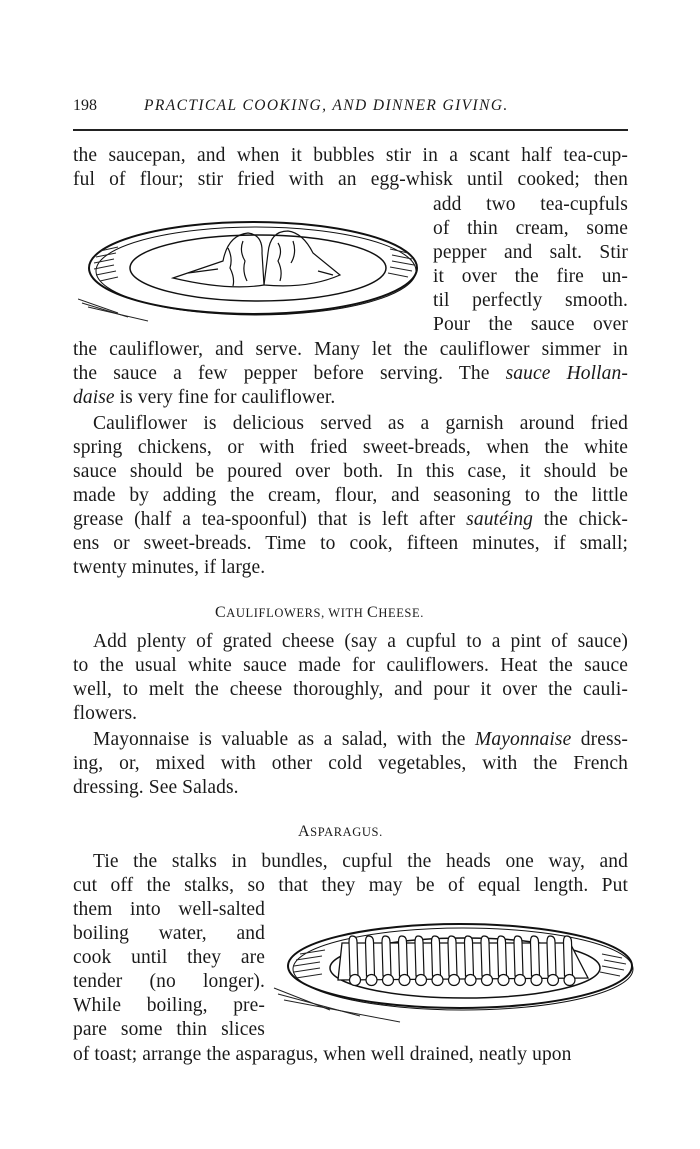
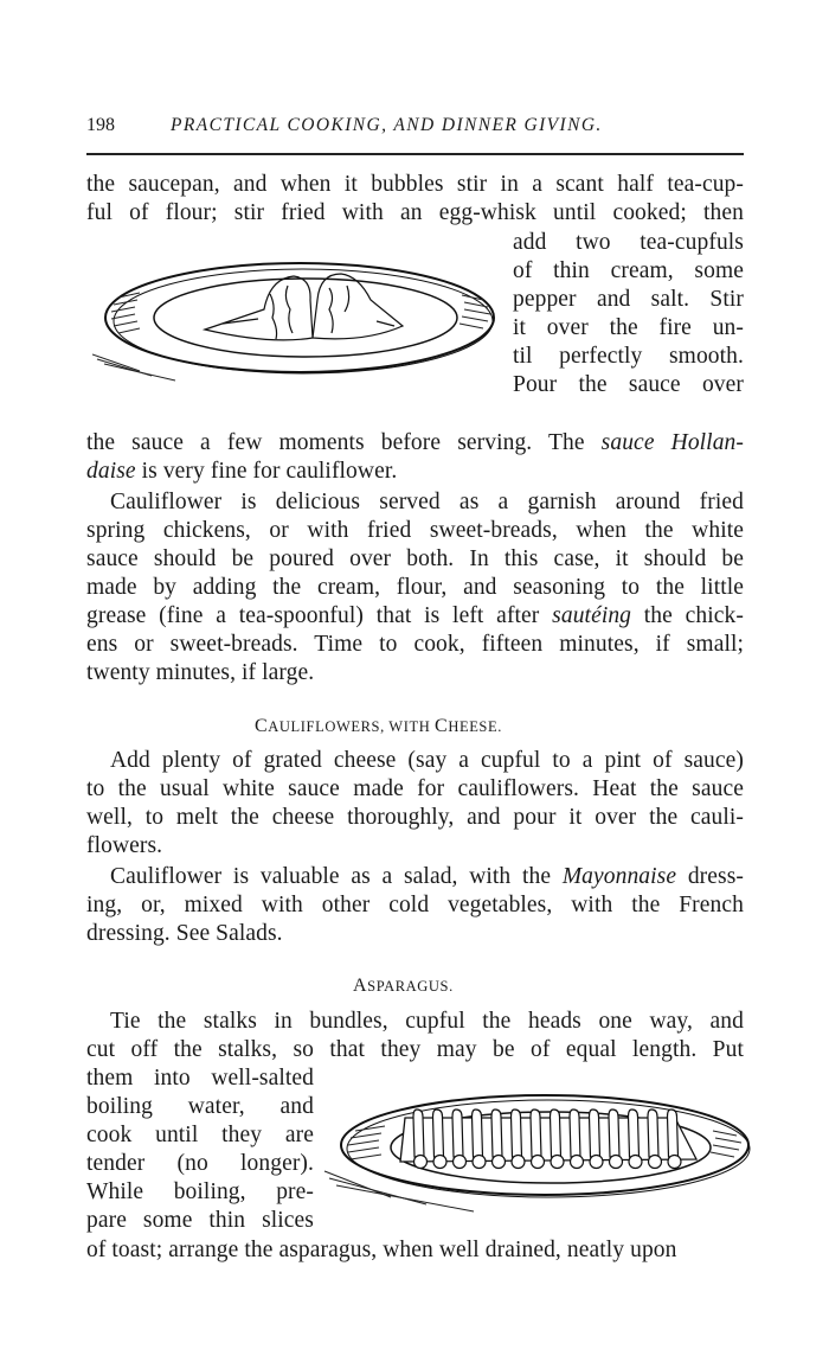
  198
  PRACTICAL COOKING, AND DINNER GIVING.
  the saucepan, and when it bubbles stir in a scant half tea-cup-
  ful of flour; stir fried with an egg-whisk until cooked; then
  add two tea-cupfuls
  of thin cream, some
  pepper and salt. Stir
  it over the fire un-
  til perfectly smooth.
  Pour the sauce over
- the cauliflower, and serve. Many let the cauliflower simmer in
- the sauce a few pepper before serving. The sauce Hollan-
+ the sauce a few moments before serving. The sauce Hollan-
  daise is very fine for cauliflower.
  Cauliflower is delicious served as a garnish around fried
  spring chickens, or with fried sweet-breads, when the white
  sauce should be poured over both. In this case, it should be
  made by adding the cream, flour, and seasoning to the little
- grease (half a tea-spoonful) that is left after sautéing the chick-
+ grease (fine a tea-spoonful) that is left after sautéing the chick-
  ens or sweet-breads. Time to cook, fifteen minutes, if small;
  twenty minutes, if large.
  CAULIFLOWERS, WITH CHEESE.
  Add plenty of grated cheese (say a cupful to a pint of sauce)
  to the usual white sauce made for cauliflowers. Heat the sauce
  well, to melt the cheese thoroughly, and pour it over the cauli-
  flowers.
- Mayonnaise is valuable as a salad, with the Mayonnaise dress-
+ Cauliflower is valuable as a salad, with the Mayonnaise dress-
  ing, or, mixed with other cold vegetables, with the French
  dressing. See Salads.
  ASPARAGUS.
  Tie the stalks in bundles, cupful the heads one way, and
  cut off the stalks, so that they may be of equal length. Put
  them into well-salted
  boiling water, and
  cook until they are
  tender (no longer).
  While boiling, pre-
  pare some thin slices
  of toast; arrange the asparagus, when well drained, neatly upon
